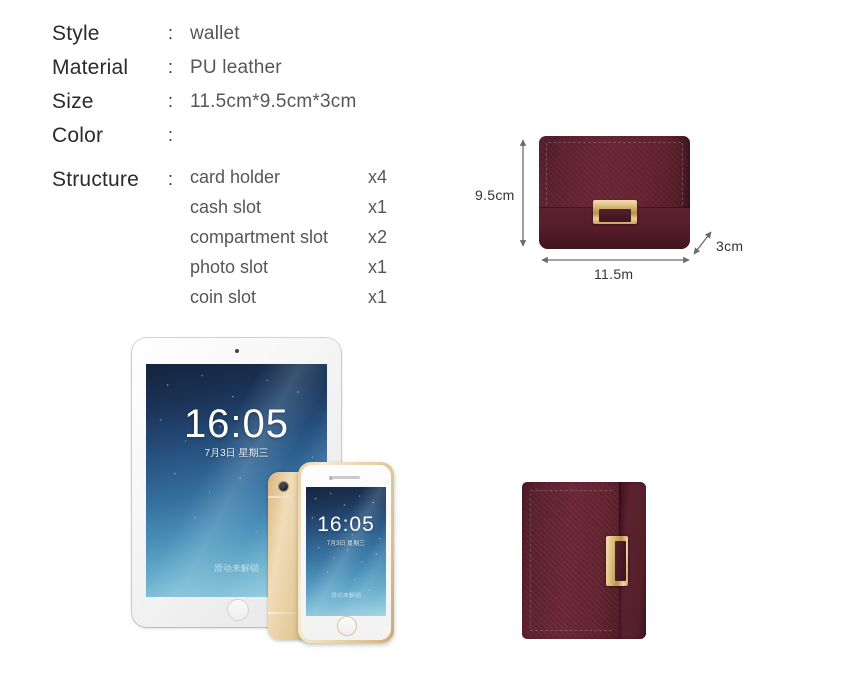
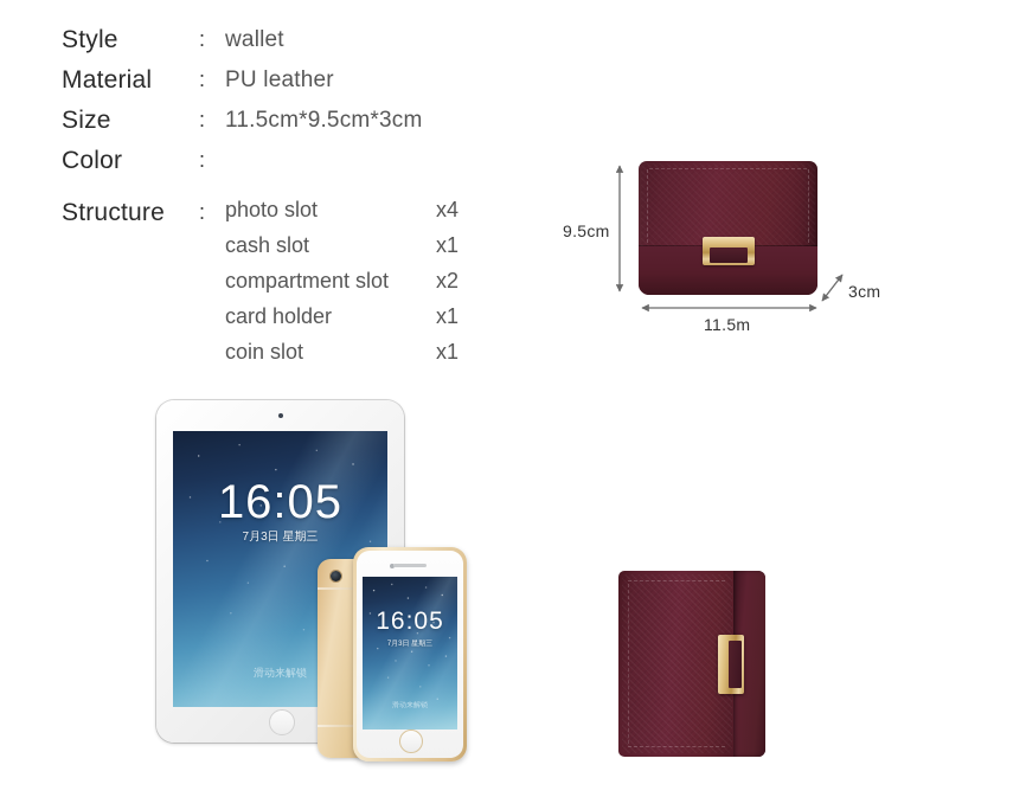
  Style
  :
  wallet
  Material
  :
  PU leather
  Size
  :
  11.5cm*9.5cm*3cm
  Color
  :
  Structure
  :
- card holder
+ photo slot
  x4
  cash slot
  x1
  compartment slot
  x2
- photo slot
+ card holder
  x1
  coin slot
  x1
  9.5cm
  11.5m
  3cm
  16:05
  7月3日 星期三
  滑动来解锁
  16:05
